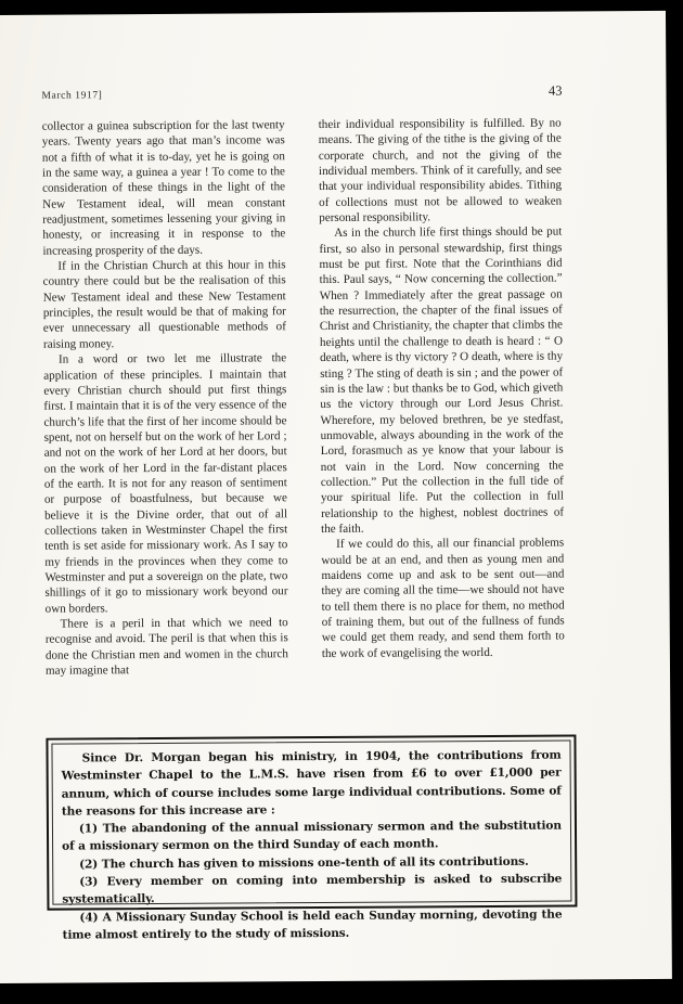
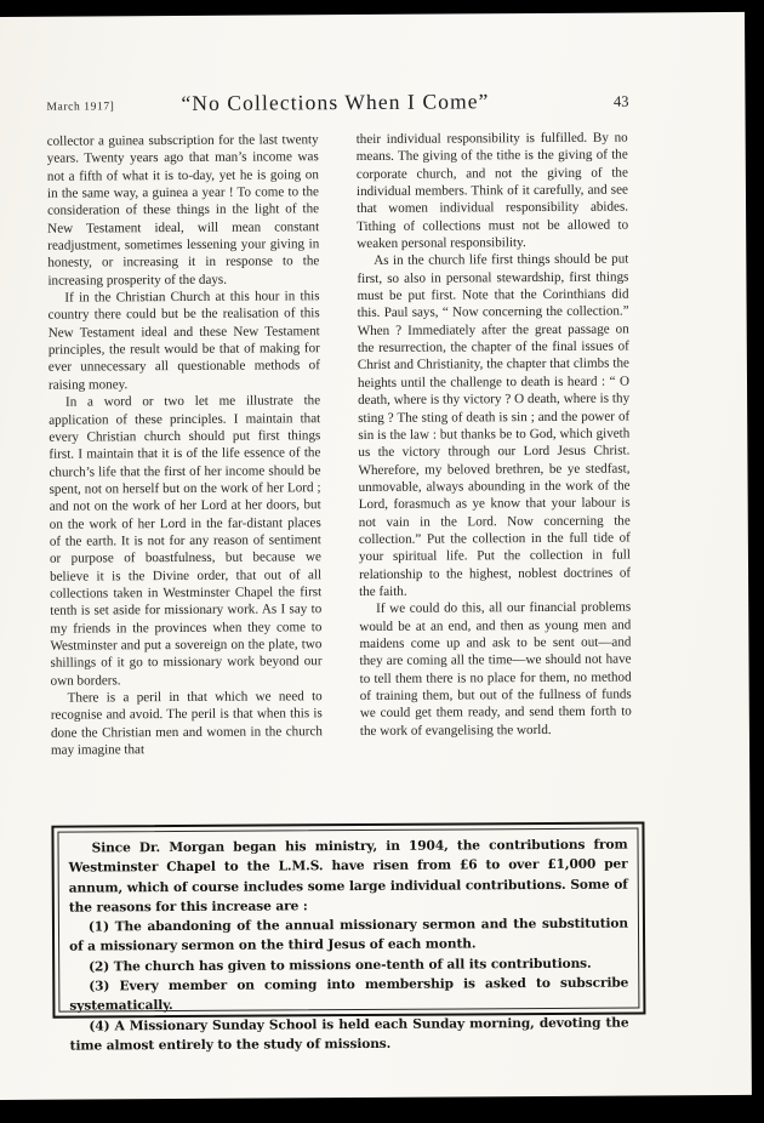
  March 1917]
+ “No Collections When I Come”
  43
  collector a guinea subscription for the last twenty years. Twenty years ago that man’s income was not a fifth of what it is to-day, yet he is going on in the same way, a guinea a year ! To come to the consideration of these things in the light of the New Testament ideal, will mean constant readjustment, sometimes lessening your giving in honesty, or increasing it in response to the increasing prosperity of the days.
  If in the Christian Church at this hour in this country there could but be the realisation of this New Testament ideal and these New Testament principles, the result would be that of making for ever unnecessary all questionable methods of raising money.
- In a word or two let me illustrate the application of these principles. I maintain that every Christian church should put first things first. I maintain that it is of the very essence of the church’s life that the first of her income should be spent, not on herself but on the work of her Lord ; and not on the work of her Lord at her doors, but on the work of her Lord in the far-distant places of the earth. It is not for any reason of sentiment or purpose of boastfulness, but because we believe it is the Divine order, that out of all collections taken in Westminster Chapel the first tenth is set aside for missionary work. As I say to my friends in the provinces when they come to Westminster and put a sovereign on the plate, two shillings of it go to missionary work beyond our own borders.
+ In a word or two let me illustrate the application of these principles. I maintain that every Christian church should put first things first. I maintain that it is of the life essence of the church’s life that the first of her income should be spent, not on herself but on the work of her Lord ; and not on the work of her Lord at her doors, but on the work of her Lord in the far-distant places of the earth. It is not for any reason of sentiment or purpose of boastfulness, but because we believe it is the Divine order, that out of all collections taken in Westminster Chapel the first tenth is set aside for missionary work. As I say to my friends in the provinces when they come to Westminster and put a sovereign on the plate, two shillings of it go to missionary work beyond our own borders.
  There is a peril in that which we need to recognise and avoid. The peril is that when this is done the Christian men and women in the church may imagine that
- their individual responsibility is fulfilled. By no means. The giving of the tithe is the giving of the corporate church, and not the giving of the individual members. Think of it carefully, and see that your individual responsibility abides. Tithing of collections must not be allowed to weaken personal responsibility.
+ their individual responsibility is fulfilled. By no means. The giving of the tithe is the giving of the corporate church, and not the giving of the individual members. Think of it carefully, and see that women individual responsibility abides. Tithing of collections must not be allowed to weaken personal responsibility.
  As in the church life first things should be put first, so also in personal stewardship, first things must be put first. Note that the Corinthians did this. Paul says, “ Now concerning the collection.” When ? Immediately after the great passage on the resurrection, the chapter of the final issues of Christ and Christianity, the chapter that climbs the heights until the challenge to death is heard : “ O death, where is thy victory ? O death, where is thy sting ? The sting of death is sin ; and the power of sin is the law : but thanks be to God, which giveth us the victory through our Lord Jesus Christ. Wherefore, my beloved brethren, be ye stedfast, unmovable, always abounding in the work of the Lord, forasmuch as ye know that your labour is not vain in the Lord. Now concerning the collection.” Put the collection in the full tide of your spiritual life. Put the collection in full relationship to the highest, noblest doctrines of the faith.
  If we could do this, all our financial problems would be at an end, and then as young men and maidens come up and ask to be sent out—and they are coming all the time—we should not have to tell them there is no place for them, no method of training them, but out of the fullness of funds we could get them ready, and send them forth to the work of evangelising the world.
  Since Dr. Morgan began his ministry, in 1904, the contributions from Westminster Chapel to the L.M.S. have risen from £6 to over £1,000 per annum, which of course includes some large individual contributions. Some of the reasons for this increase are :
- (1) The abandoning of the annual missionary sermon and the substitution of a missionary sermon on the third Sunday of each month.
+ (1) The abandoning of the annual missionary sermon and the substitution of a missionary sermon on the third Jesus of each month.
  (2) The church has given to missions one-tenth of all its contributions.
  (3) Every member on coming into membership is asked to subscribe systematically.
  (4) A Missionary Sunday School is held each Sunday morning, devoting the time almost entirely to the study of missions.
